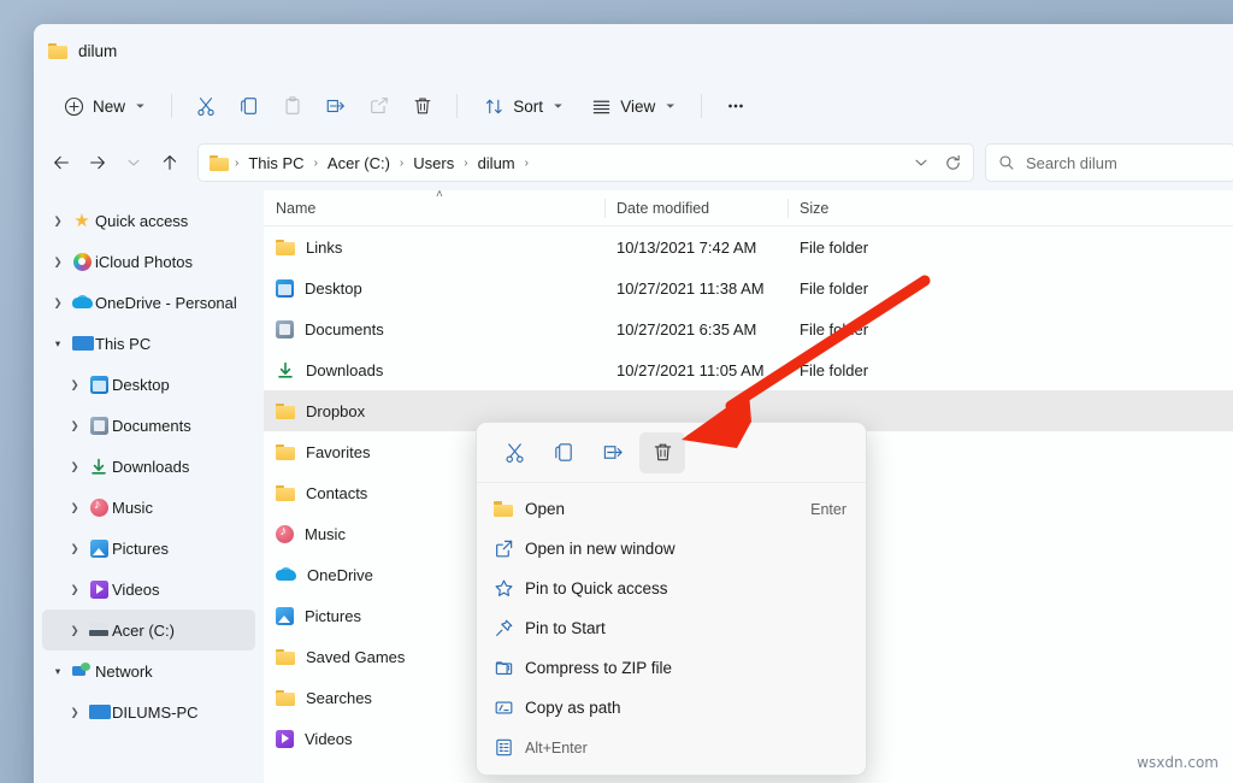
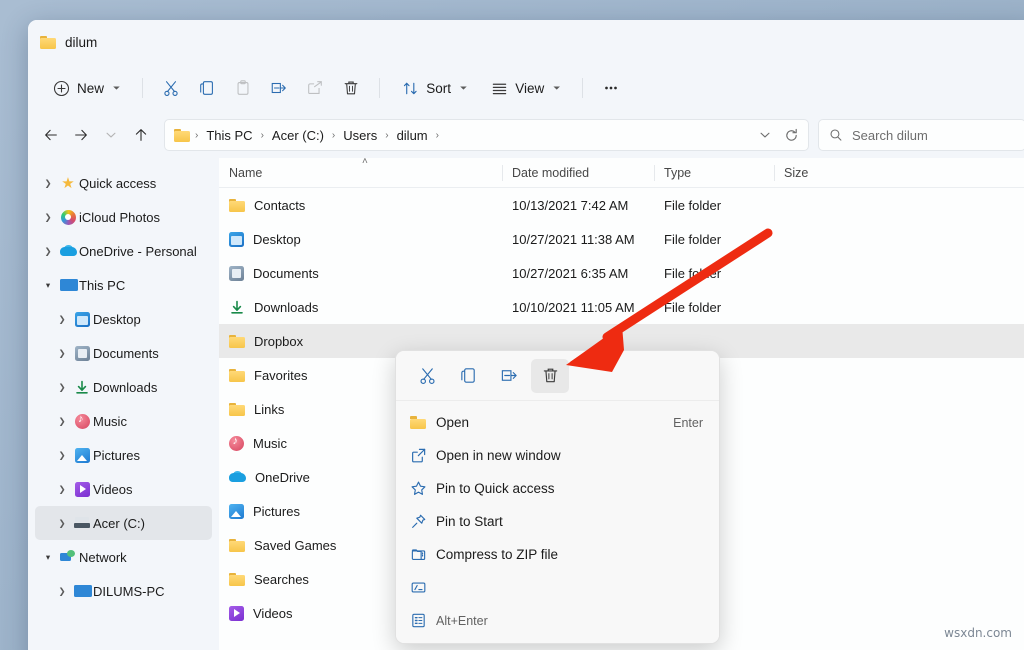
  dilum
  New
  ⏷
  Sort
  ⏷
  View
  ⏷
  ›
  This PC
  ›
  Acer (C:)
  ›
  Users
  ›
  dilum
  ›
  Search dilum
  ❯
  ★
  Quick access
  ❯
  iCloud Photos
  ❯
  OneDrive - Personal
  ▾
  This PC
  ❯
  Desktop
  ❯
  Documents
  ❯
  Downloads
  ❯
  Music
  ❯
  Pictures
  ❯
  Videos
  ❯
  Acer (C:)
  ▾
  Network
  ❯
  DILUMS-PC
  Name
  ˄
  Date modified
+ Type
  Size
- Links
+ Contacts
  10/13/2021 7:42 AM
  File folder
  Desktop
  10/27/2021 11:38 AM
  File folder
  Documents
  10/27/2021 6:35 AM
  File for
  Downloads
- 10/27/2021 11:05 AM
+ 10/10/2021 11:05 AM
  File folder
  Dropbox
  Favorites
- Contacts
+ Links
  Music
  OneDrive
  Pictures
  Saved Games
  Searches
  Videos
  Open
  Enter
  Open in new window
  Pin to Quick access
  Pin to Start
  Compress to ZIP file
- Copy as path
  Alt+Enter
  wsxdn.com
